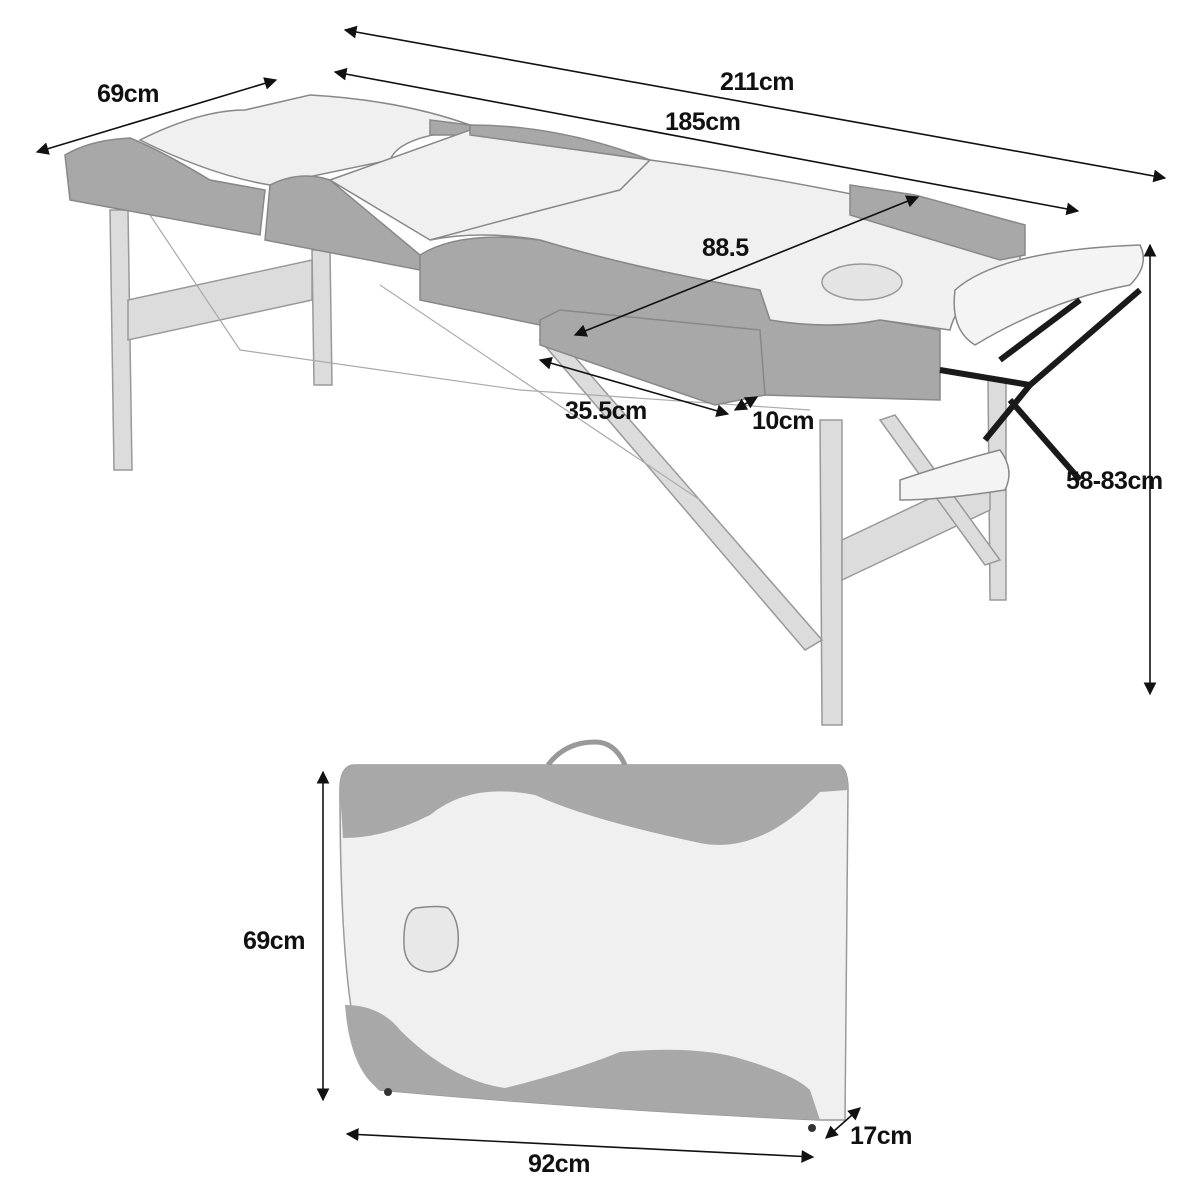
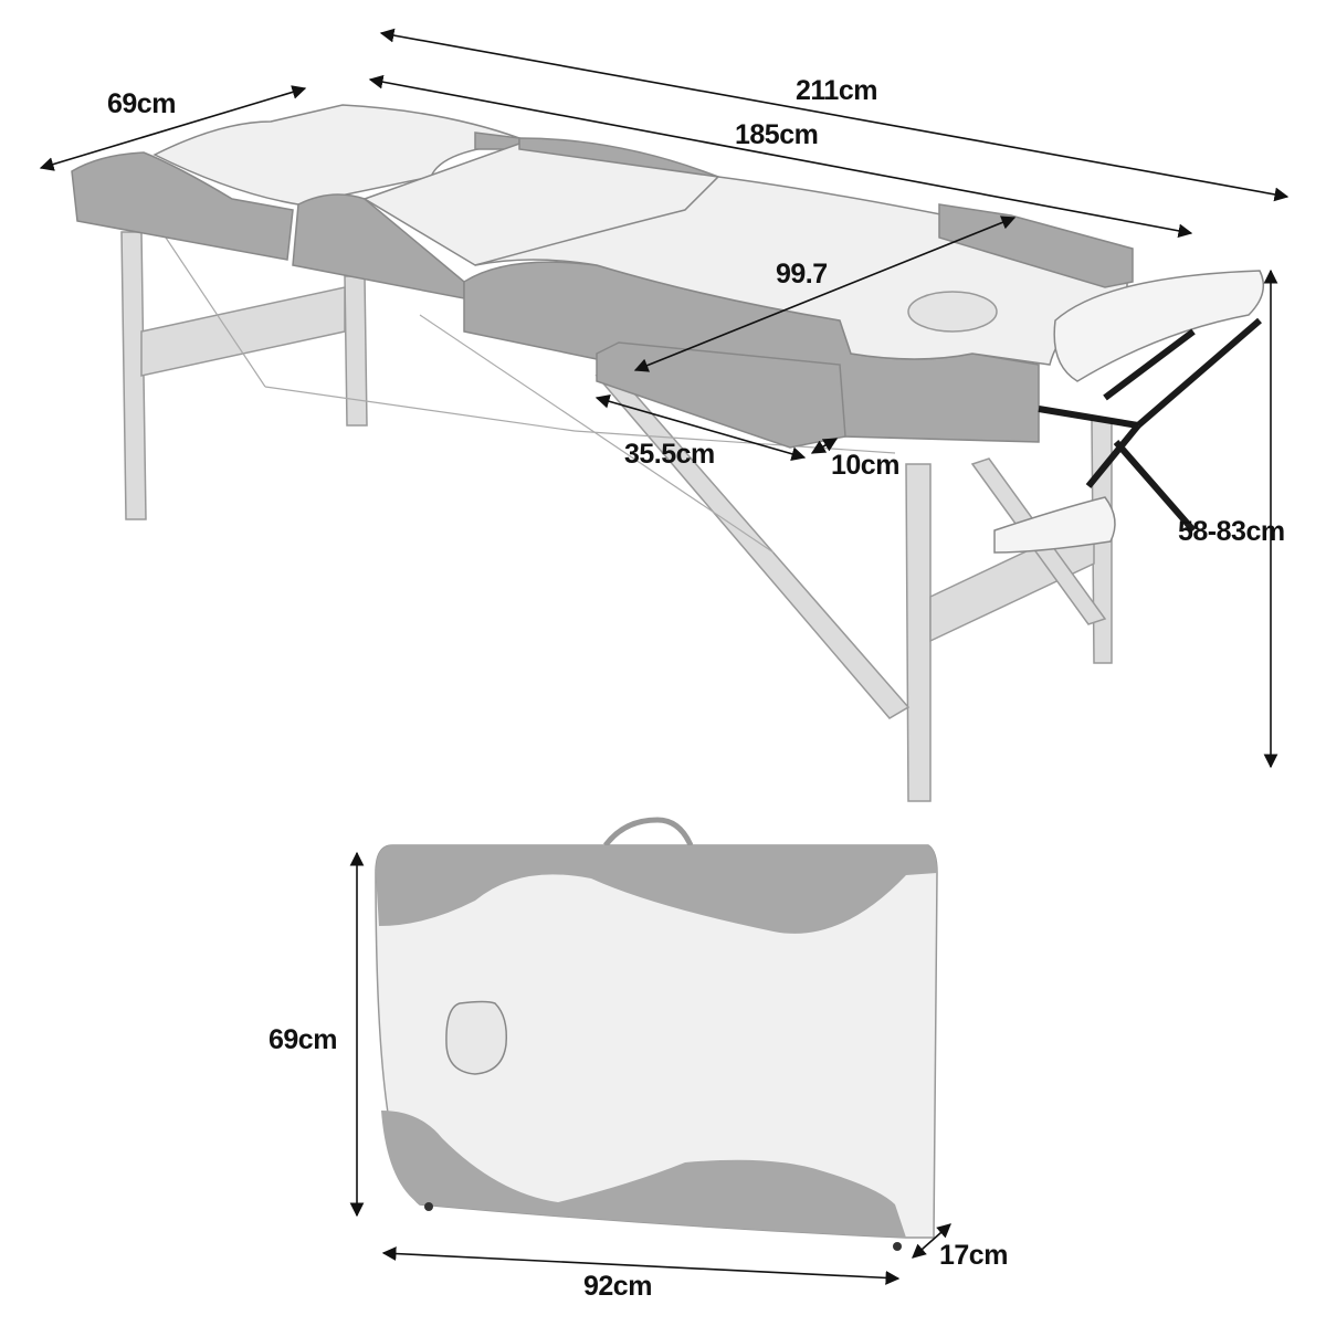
  69cm
  211cm
  185cm
- 88.5
+ 99.7
  35.5cm
  10cm
  58-83cm
  69cm
  92cm
  17cm
